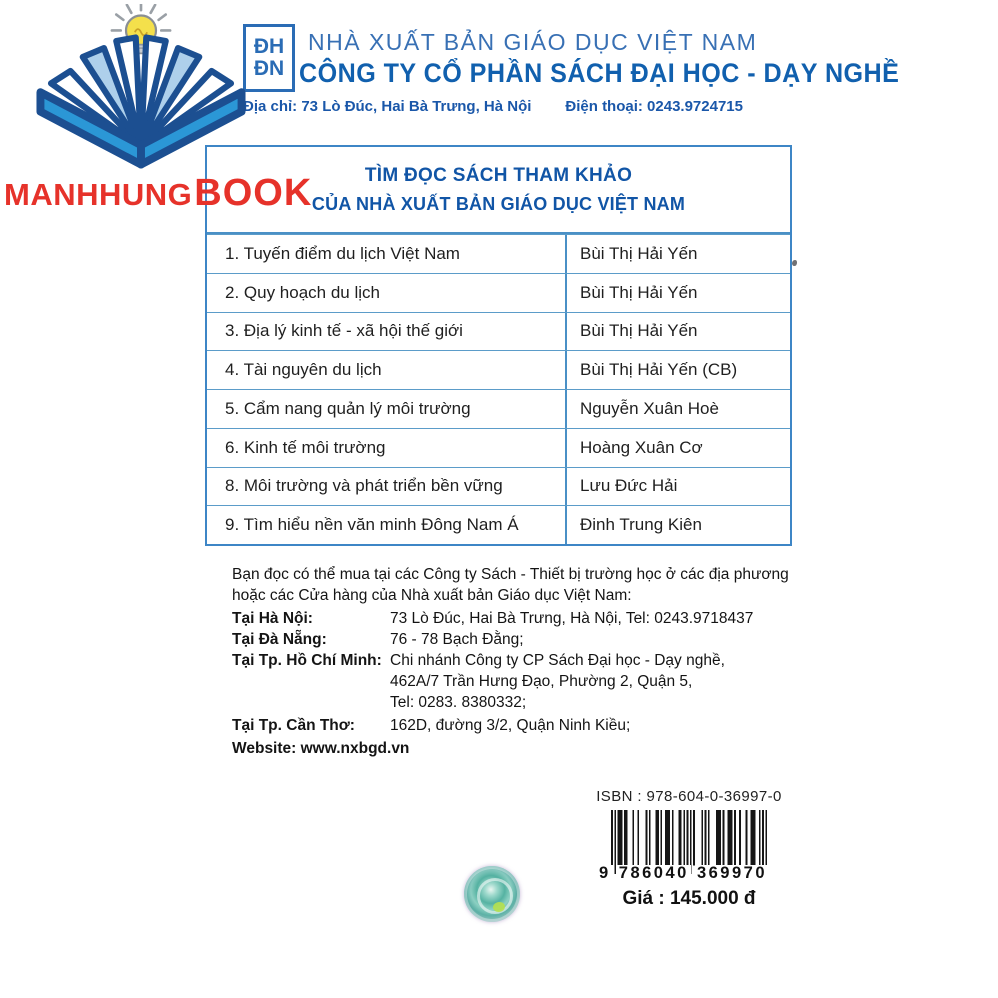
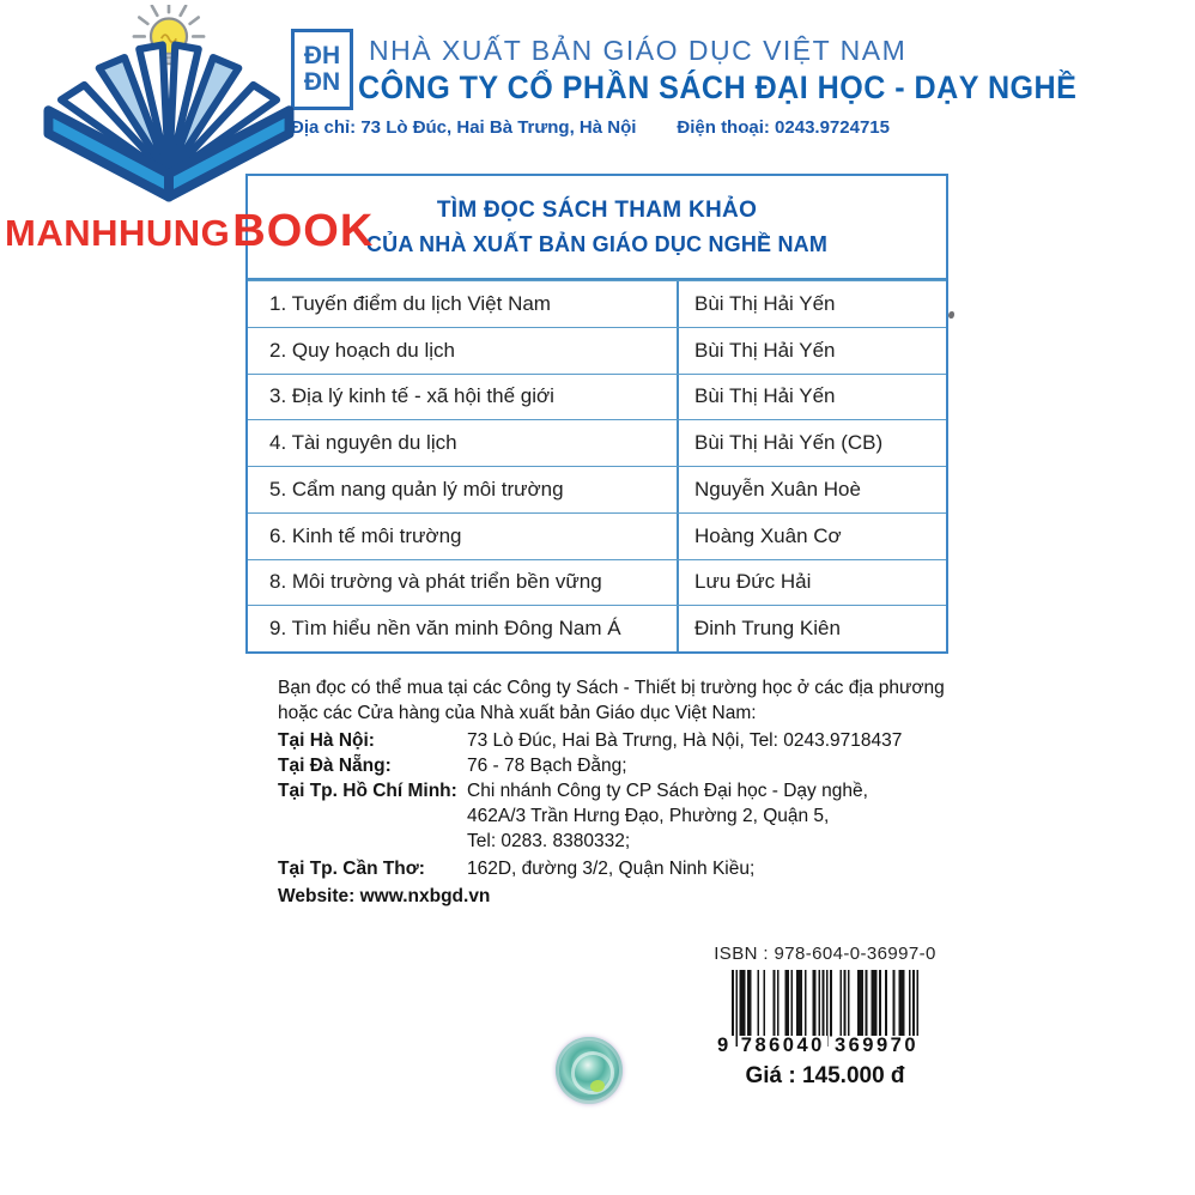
  MANHHUNG
  BOOK
  ĐH
  ĐN
  NHÀ XUẤT BẢN GIÁO DỤC VIỆT NAM
  CÔNG TY CỔ PHẦN SÁCH ĐẠI HỌC - DẠY NGHỀ
  Địa chỉ: 73 Lò Đúc, Hai Bà Trưng, Hà Nội
  Điện thoại: 0243.9724715
  TÌM ĐỌC SÁCH THAM KHẢO
- CỦA NHÀ XUẤT BẢN GIÁO DỤC VIỆT NAM
+ CỦA NHÀ XUẤT BẢN GIÁO DỤC NGHỀ NAM
  1. Tuyến điểm du lịch Việt Nam
  Bùi Thị Hải Yến
  2. Quy hoạch du lịch
  Bùi Thị Hải Yến
  3. Địa lý kinh tế - xã hội thế giới
  Bùi Thị Hải Yến
  4. Tài nguyên du lịch
  Bùi Thị Hải Yến (CB)
  5. Cẩm nang quản lý môi trường
  Nguyễn Xuân Hoè
  6. Kinh tế môi trường
  Hoàng Xuân Cơ
  8. Môi trường và phát triển bền vững
  Lưu Đức Hải
  9. Tìm hiểu nền văn minh Đông Nam Á
  Đinh Trung Kiên
  Bạn đọc có thể mua tại các Công ty Sách - Thiết bị trường học ở các địa phương
  hoặc các Cửa hàng của Nhà xuất bản Giáo dục Việt Nam:
  Tại Hà Nội:
  73 Lò Đúc, Hai Bà Trưng, Hà Nội, Tel: 0243.9718437
  Tại Đà Nẵng:
  76 - 78 Bạch Đằng;
  Tại Tp. Hồ Chí Minh:
  Chi nhánh Công ty CP Sách Đại học - Dạy nghề,
- 462A/7 Trần Hưng Đạo, Phường 2, Quận 5,
+ 462A/3 Trần Hưng Đạo, Phường 2, Quận 5,
  Tel: 0283. 8380332;
  Tại Tp. Cần Thơ:
  162D, đường 3/2, Quận Ninh Kiều;
  Website: www.nxbgd.vn
  ISBN : 978-604-0-36997-0
  9
  786040
  369970
  Giá : 145.000 đ
